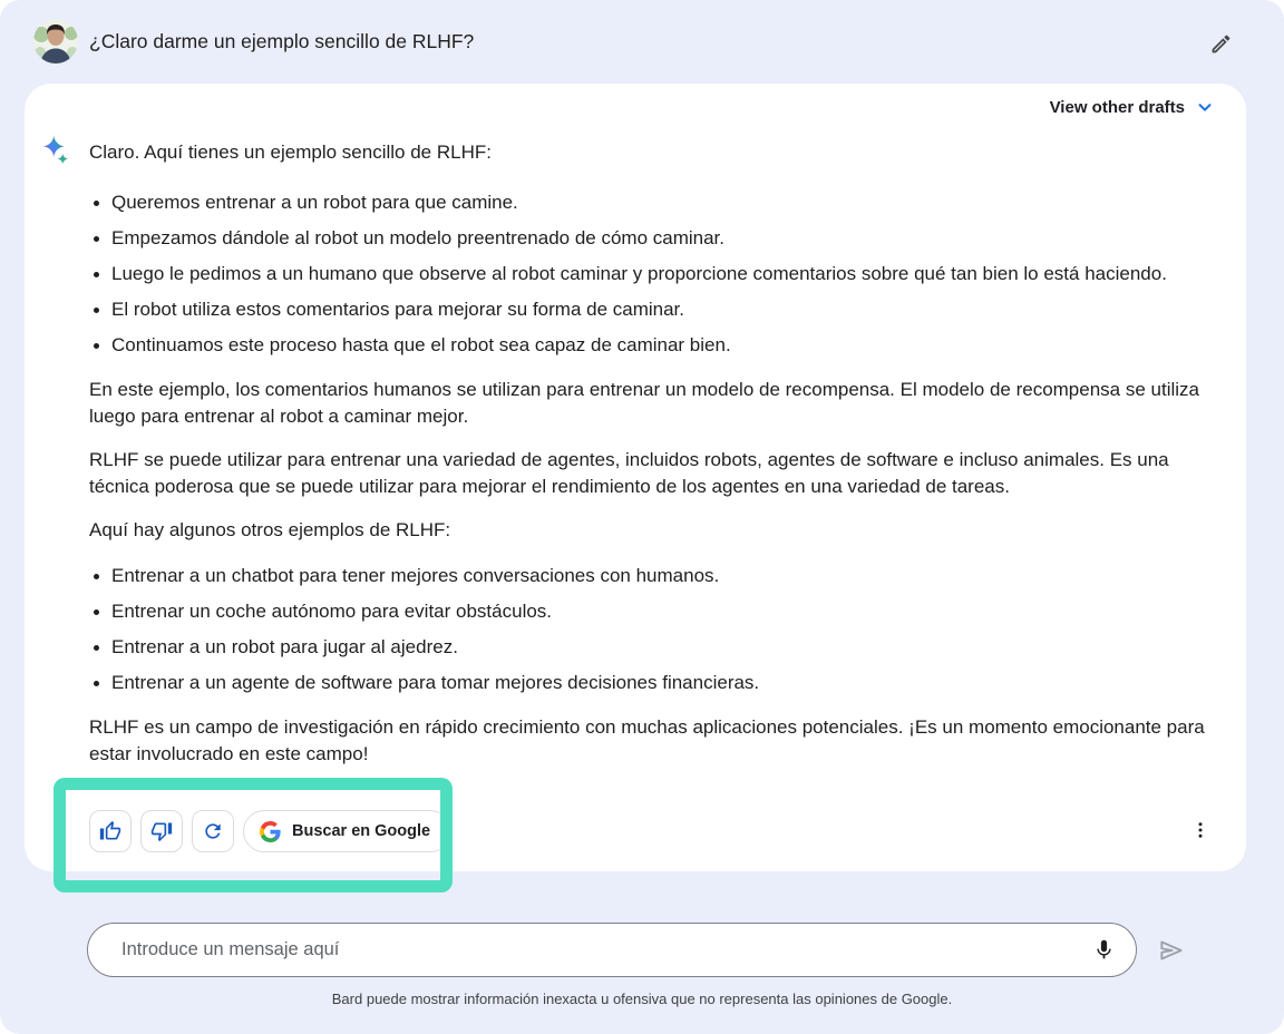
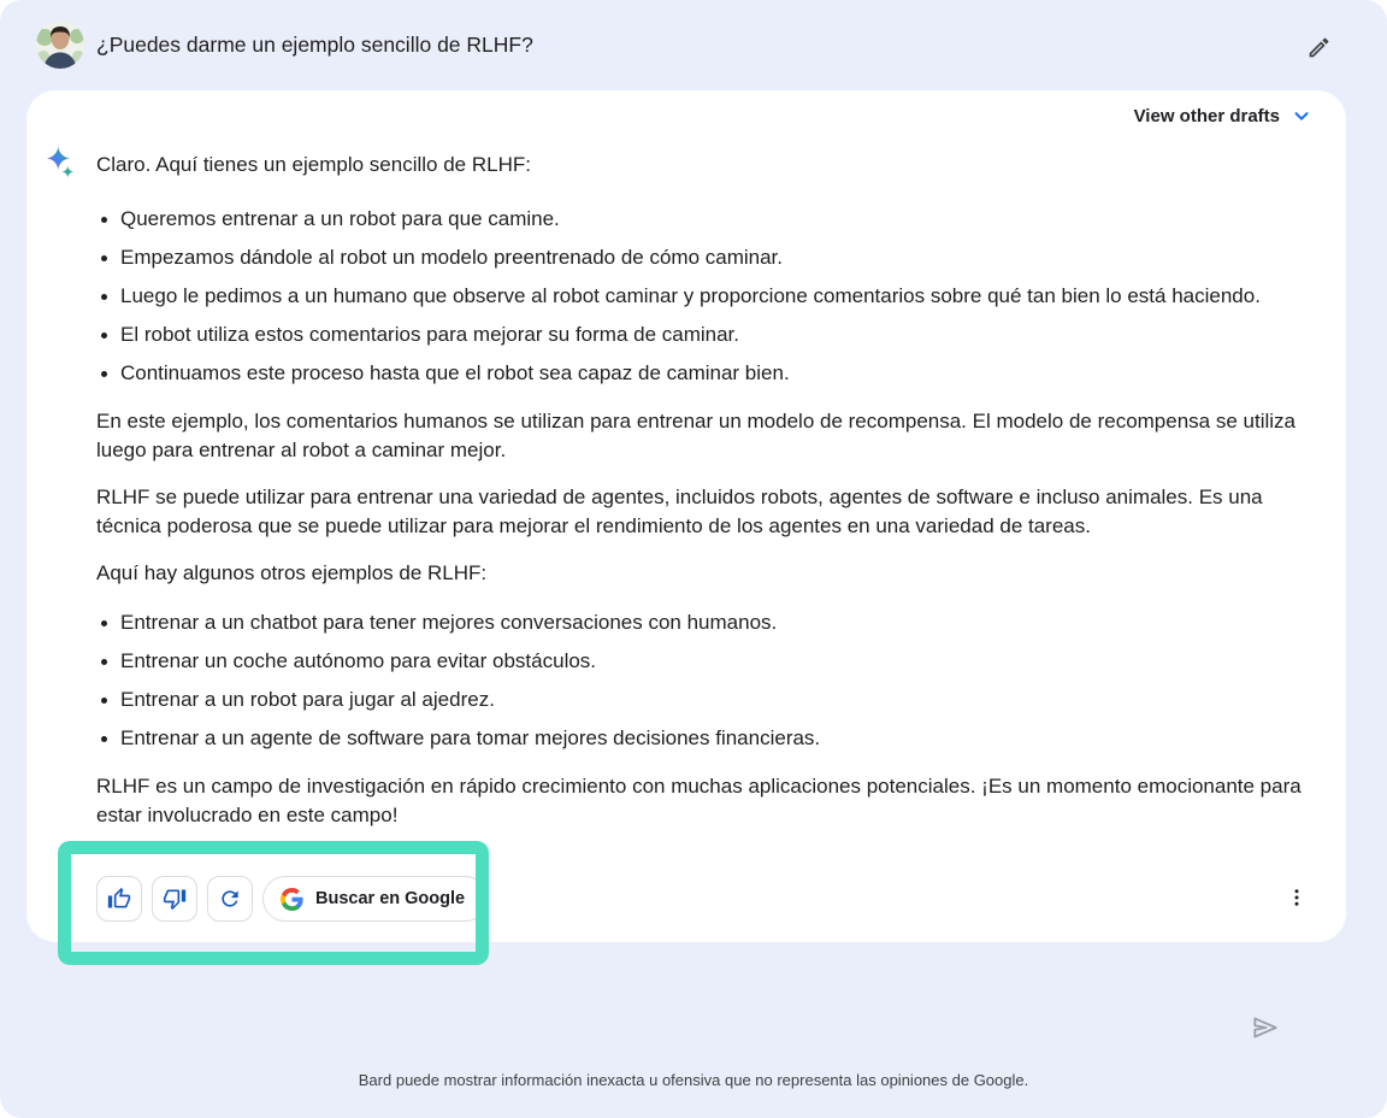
- ¿Claro darme un ejemplo sencillo de RLHF?
+ ¿Puedes darme un ejemplo sencillo de RLHF?
  View other drafts
  Claro. Aquí tienes un ejemplo sencillo de RLHF:
  Queremos entrenar a un robot para que camine.
  Empezamos dándole al robot un modelo preentrenado de cómo caminar.
  Luego le pedimos a un humano que observe al robot caminar y proporcione comentarios sobre qué tan bien lo está haciendo.
  El robot utiliza estos comentarios para mejorar su forma de caminar.
  Continuamos este proceso hasta que el robot sea capaz de caminar bien.
  En este ejemplo, los comentarios humanos se utilizan para entrenar un modelo de recompensa. El modelo de recompensa se utiliza luego para entrenar al robot a caminar mejor.
  RLHF se puede utilizar para entrenar una variedad de agentes, incluidos robots, agentes de software e incluso animales. Es una técnica poderosa que se puede utilizar para mejorar el rendimiento de los agentes en una variedad de tareas.
  Aquí hay algunos otros ejemplos de RLHF:
  Entrenar a un chatbot para tener mejores conversaciones con humanos.
  Entrenar un coche autónomo para evitar obstáculos.
  Entrenar a un robot para jugar al ajedrez.
  Entrenar a un agente de software para tomar mejores decisiones financieras.
  RLHF es un campo de investigación en rápido crecimiento con muchas aplicaciones potenciales. ¡Es un momento emocionante para estar involucrado en este campo!
  Buscar en Google
- Introduce un mensaje aquí
  Bard puede mostrar información inexacta u ofensiva que no representa las opiniones de Google.
